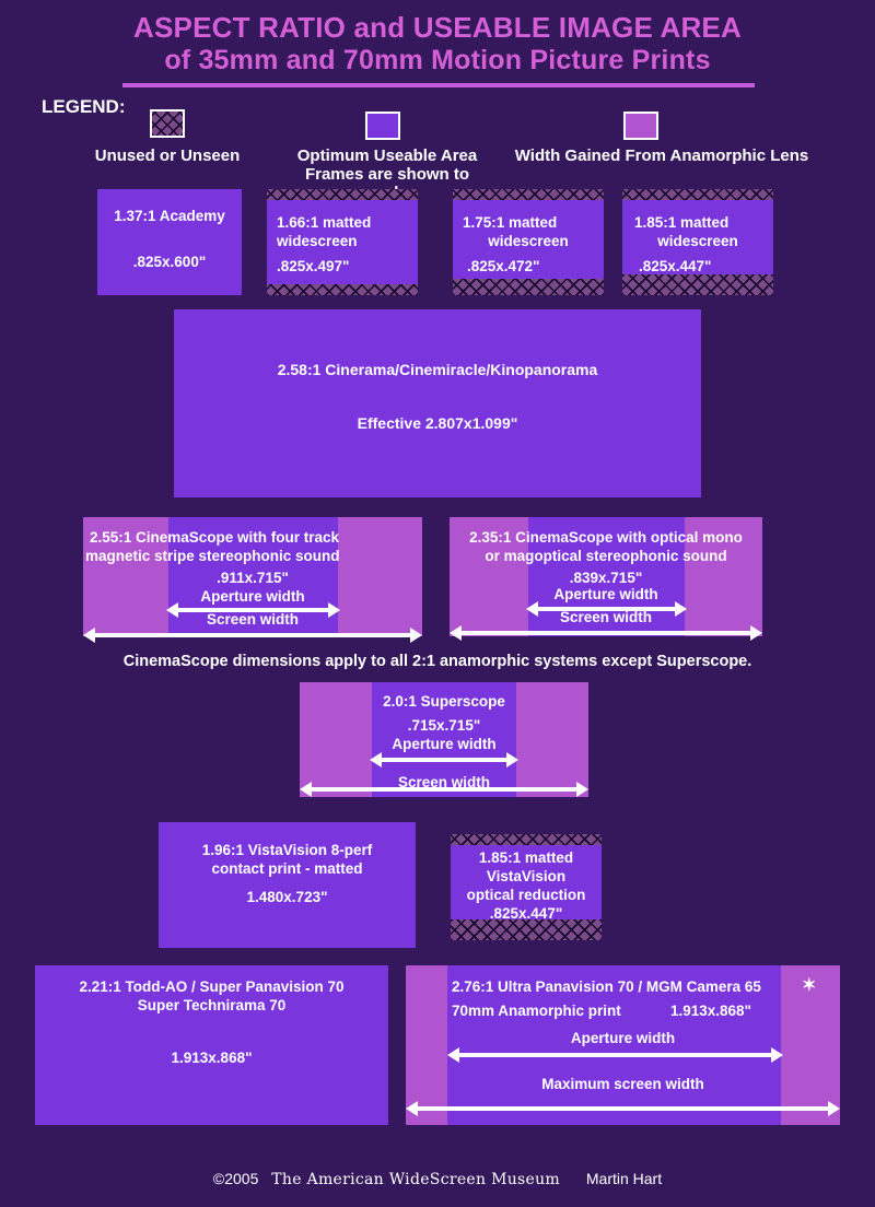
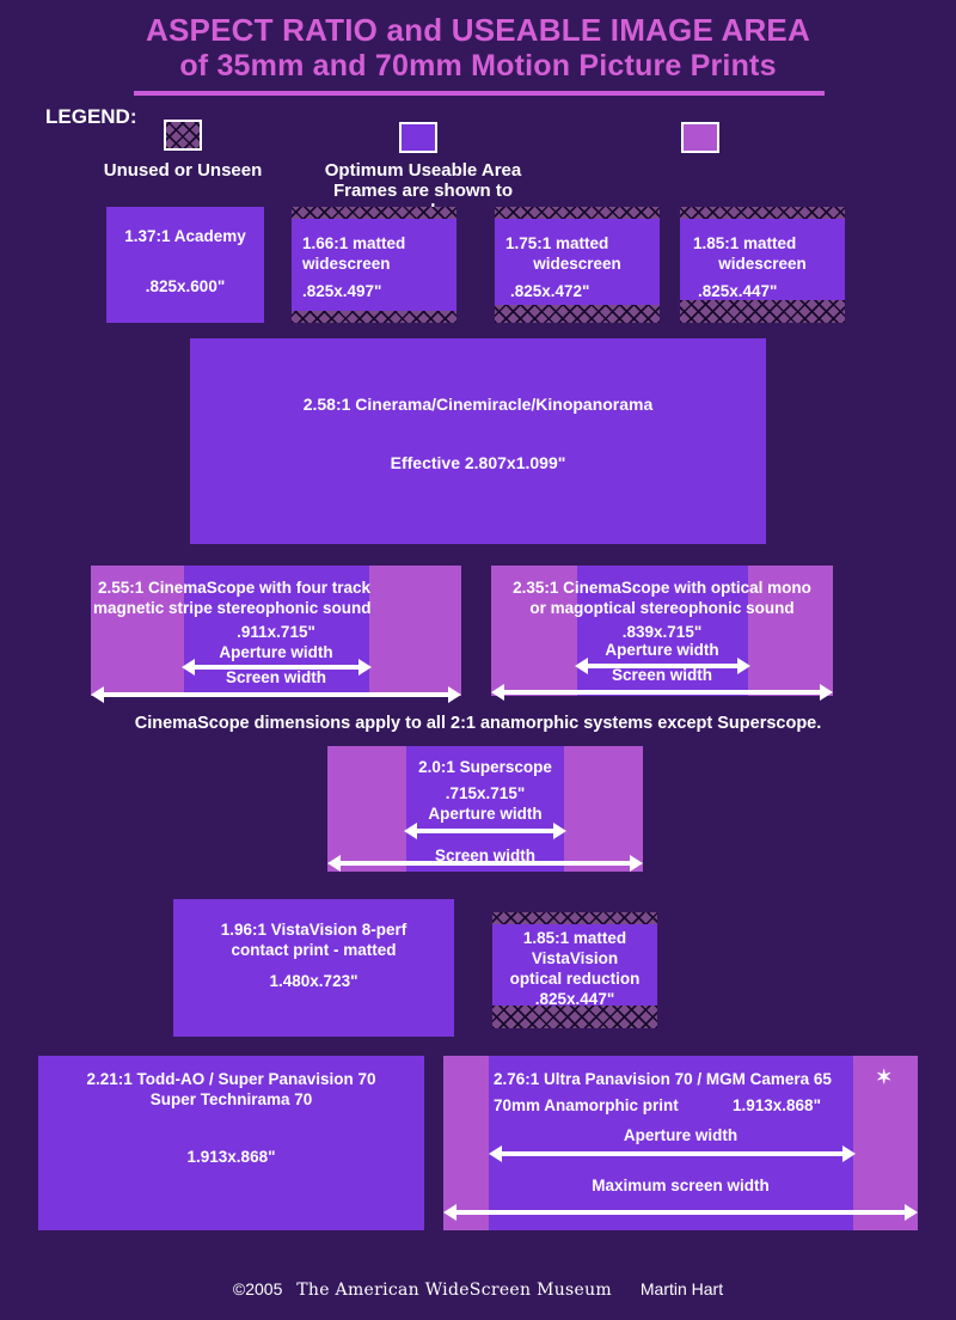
  ASPECT RATIO and USEABLE IMAGE AREA
  of 35mm and 70mm Motion Picture Prints
  LEGEND:
  Unused or Unseen
  Optimum Useable Area
- Width Gained From Anamorphic Lens
  Frames are shown to
  1.37:1 Academy
  .825x.600"
  1.66:1 matted
  widescreen
  .825x.497"
  1.75:1 matted
  widescreen
  .825x.472"
  1.85:1 matted
  widescreen
  .825x.447"
  2.58:1 Cinerama/Cinemiracle/Kinopanorama
  Effective 2.807x1.099"
  2.55:1 CinemaScope with four track
  magnetic stripe stereophonic sound
  .911x.715"
  Aperture width
  Screen width
  2.35:1 CinemaScope with optical mono
  or magoptical stereophonic sound
  .839x.715"
  Aperture width
  Screen width
  CinemaScope dimensions apply to all 2:1 anamorphic systems except Superscope.
  2.0:1 Superscope
  .715x.715"
  Aperture width
  Screen width
  1.96:1 VistaVision 8-perf
  contact print - matted
  1.480x.723"
  1.85:1 matted
  VistaVision
  optical reduction
  .825x.447"
  2.21:1 Todd-AO / Super Panavision 70
  Super Technirama 70
  1.913x.868"
  2.76:1 Ultra Panavision 70 / MGM Camera 65
  ✶
  70mm Anamorphic print
  1.913x.868"
  Aperture width
  Maximum screen width
  ©2005 The American WideScreen Museum Martin Hart
